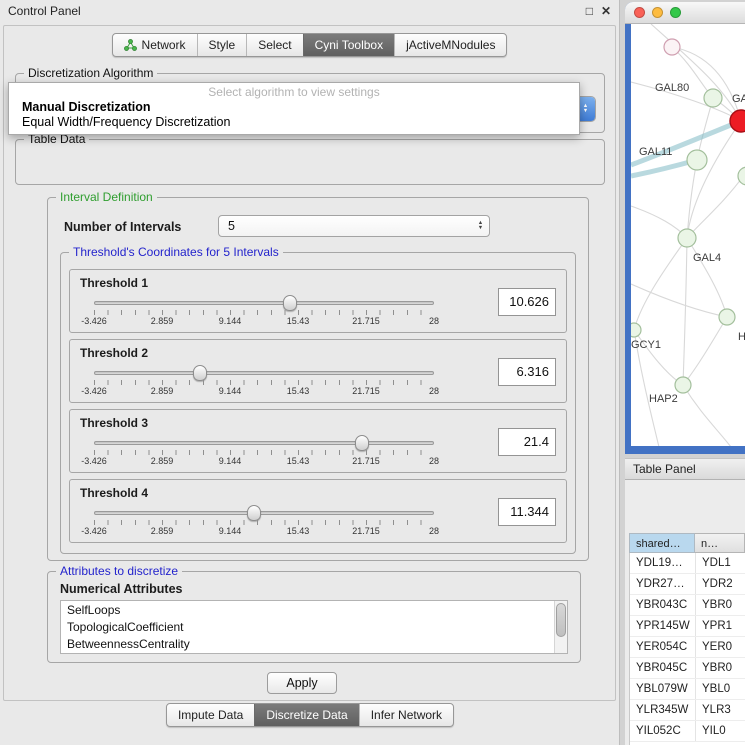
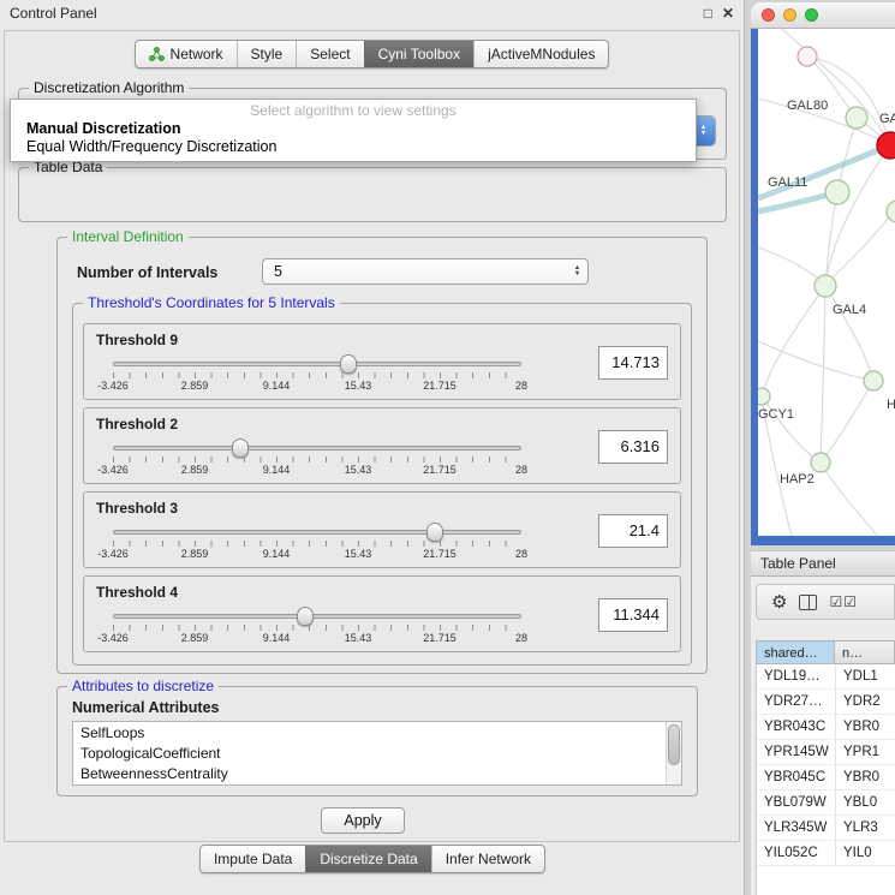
  Control Panel
  □
  ✕
  Network
  Style
  Select
  Cyni Toolbox
  jActiveMNodules
  Discretization Algorithm
  Table Data
  Interval Definition
  Number of Intervals
  5
  Threshold's Coordinates for 5 Intervals
- Threshold 1
+ Threshold 9
  -3.426
  2.859
  9.144
  15.43
  21.715
  28
- 10.626
+ 14.713
  Threshold 2
  -3.426
  2.859
  9.144
  15.43
  21.715
  28
  6.316
  Threshold 3
  -3.426
  2.859
  9.144
  15.43
  21.715
  28
  21.4
  Threshold 4
  -3.426
  2.859
  9.144
  15.43
  21.715
  28
  11.344
  Attributes to discretize
  Numerical Attributes
  SelfLoops
  TopologicalCoefficient
  BetweennessCentrality
  Apply
  Impute Data
  Discretize Data
  Infer Network
  Select algorithm to view settings
  Manual Discretization
  Equal Width/Frequency Discretization
  GAL80
  GA
  GAL11
  GAL4
  GCY1
  HAP2
  H
  Table Panel
+ ⚙
+ ☑☑
  shared…
  n…
  YDL19…
  YDL1
  YDR27…
  YDR2
  YBR043C
  YBR0
  YPR145W
  YPR1
- YER054C
- YER0
  YBR045C
  YBR0
  YBL079W
  YBL0
  YLR345W
  YLR3
  YIL052C
  YIL0
